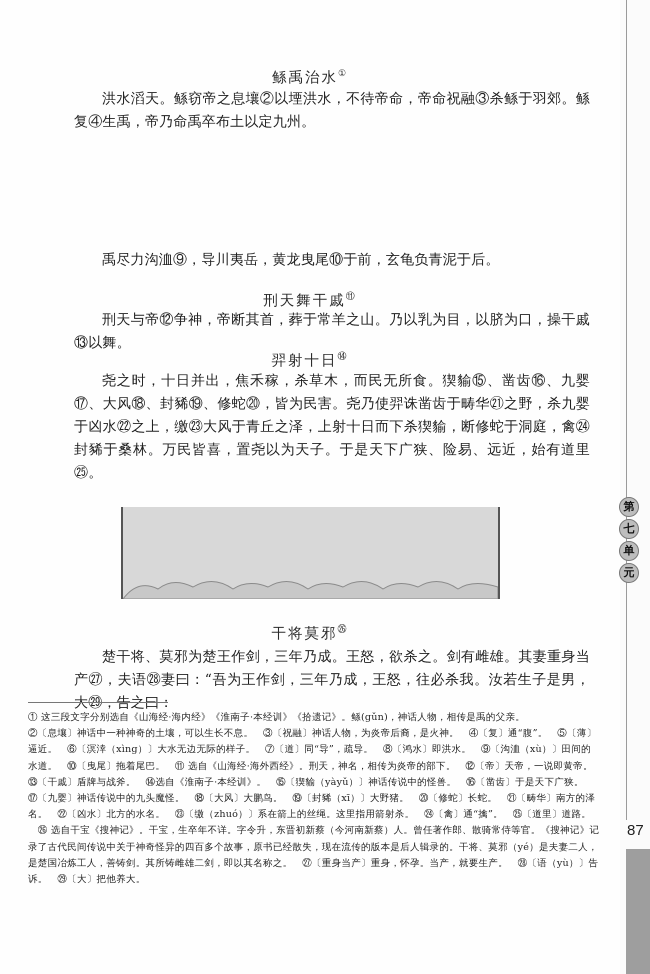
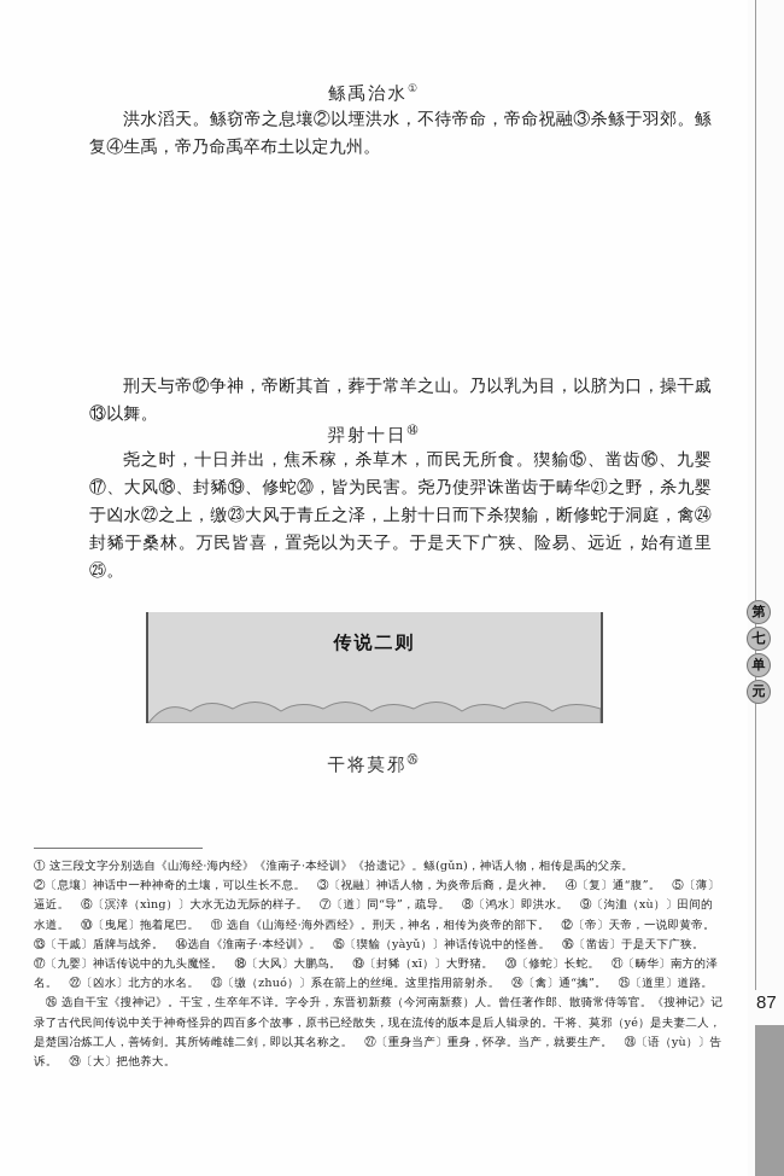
  鲧禹治水①
  洪水滔天。鲧窃帝之息壤②以堙洪水，不待帝命，帝命祝融③杀鲧于羽郊。鲧复④生禹，帝乃命禹卒布土以定九州。
- 禹尽力沟洫⑨，导川夷岳，黄龙曳尾⑩于前，玄龟负青泥于后。
- 刑天舞干戚⑪
  刑天与帝⑫争神，帝断其首，葬于常羊之山。乃以乳为目，以脐为口，操干戚⑬以舞。
  羿射十日⑭
  尧之时，十日并出，焦禾稼，杀草木，而民无所食。猰貐⑮、凿齿⑯、九婴⑰、大风⑱、封豨⑲、修蛇⑳，皆为民害。尧乃使羿诛凿齿于畴华㉑之野，杀九婴于凶水㉒之上，缴㉓大风于青丘之泽，上射十日而下杀猰貐，断修蛇于洞庭，禽㉔封豨于桑林。万民皆喜，置尧以为天子。于是天下广狭、险易、远近，始有道里㉕。
+ 传说二则
  干将莫邪㉖
- 楚干将、莫邪为楚王作剑，三年乃成。王怒，欲杀之。剑有雌雄。其妻重身当产㉗，夫语㉘妻曰：“吾为王作剑，三年乃成，王怒，往必杀我。汝若生子是男，大㉙，告之曰：
  ① 这三段文字分别选自《山海经·海内经》《淮南子·本经训》《拾遗记》。鲧(gǔn)，神话人物，相传是禹的父亲。
  ②〔息壤〕神话中一种神奇的土壤，可以生长不息。 ③〔祝融〕神话人物，为炎帝后裔，是火神。 ④〔复〕通“腹”。 ⑤〔薄〕逼近。 ⑥〔溟涬（xìng）〕大水无边无际的样子。 ⑦〔道〕同“导”，疏导。 ⑧〔鸿水〕即洪水。 ⑨〔沟洫（xù）〕田间的水道。 ⑩〔曳尾〕拖着尾巴。 ⑪ 选自《山海经·海外西经》。刑天，神名，相传为炎帝的部下。 ⑫〔帝〕天帝，一说即黄帝。 ⑬〔干戚〕盾牌与战斧。 ⑭选自《淮南子·本经训》。 ⑮〔猰貐（yàyǔ）〕神话传说中的怪兽。 ⑯〔凿齿〕于是天下广狭。 ⑰〔九婴〕神话传说中的九头魔怪。 ⑱〔大风〕大鹏鸟。 ⑲〔封豨（xī）〕大野猪。 ⑳〔修蛇〕长蛇。 ㉑〔畴华〕南方的泽名。 ㉒〔凶水〕北方的水名。 ㉓〔缴（zhuó）〕系在箭上的丝绳。这里指用箭射杀。 ㉔〔禽〕通“擒”。 ㉕〔道里〕道路。
  ㉖ 选自干宝《搜神记》。干宝，生卒年不详。字令升，东晋初新蔡（今河南新蔡）人。曾任著作郎、散骑常侍等官。《搜神记》记录了古代民间传说中关于神奇怪异的四百多个故事，原书已经散失，现在流传的版本是后人辑录的。干将、莫邪（yé）是夫妻二人，是楚国冶炼工人，善铸剑。其所铸雌雄二剑，即以其名称之。 ㉗〔重身当产〕重身，怀孕。当产，就要生产。 ㉘〔语（yù）〕告诉。 ㉙〔大〕把他养大。
  第
  七
  单
  元
  87
